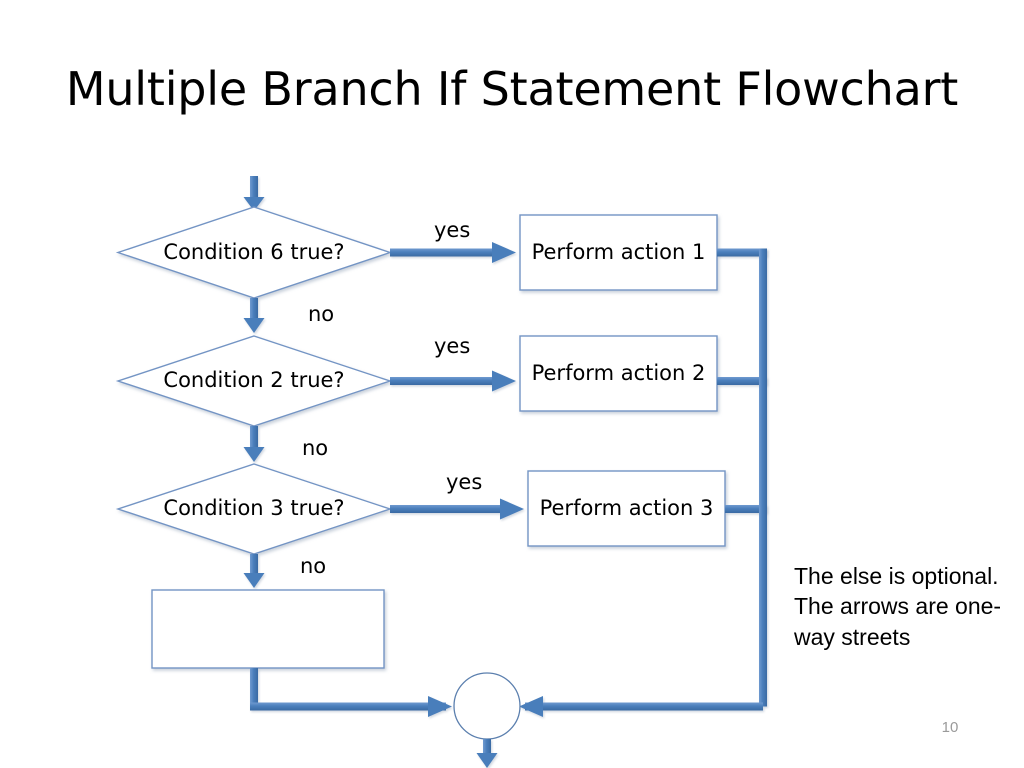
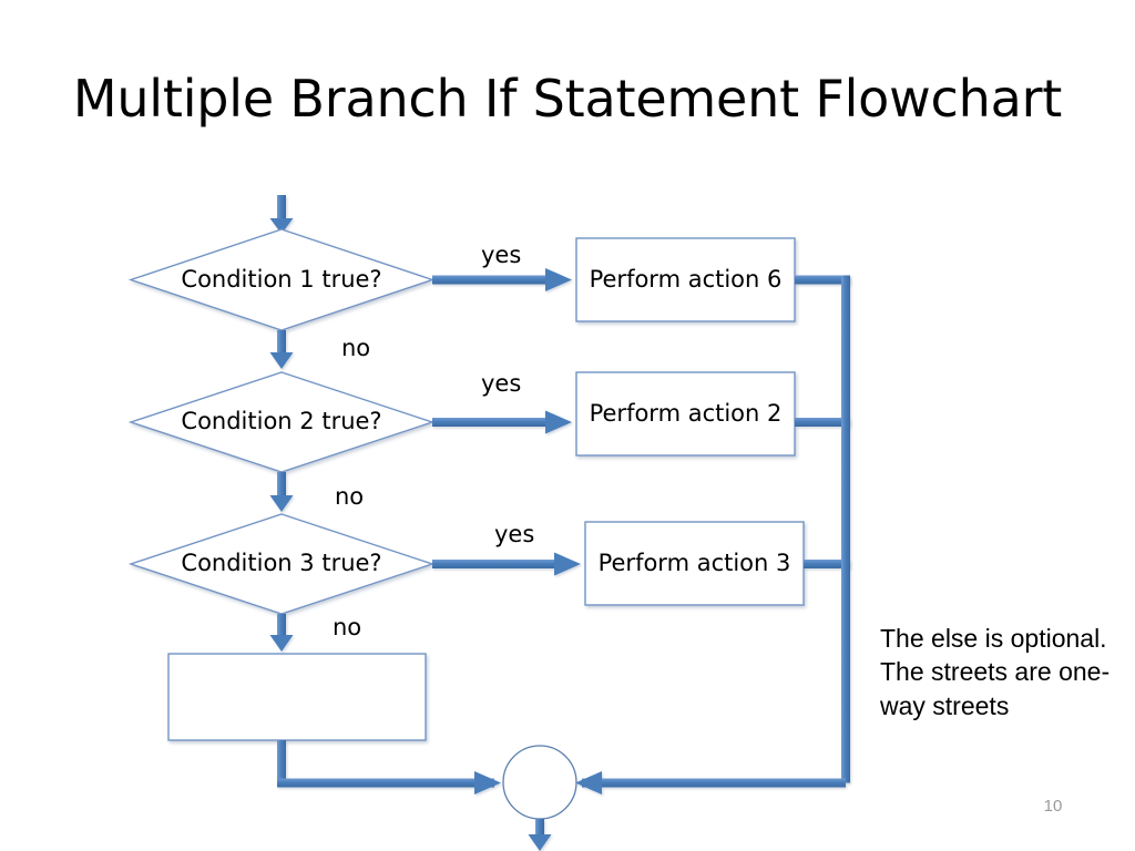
  Multiple Branch If Statement Flowchart
- Condition 6 true?
+ Condition 1 true?
  Condition 2 true?
  Condition 3 true?
- Perform action 1
+ Perform action 6
  Perform action 2
  Perform action 3
  yes
  no
  yes
  no
  yes
  no
- The else is optional. The arrows are one-way streets
+ The else is optional. The streets are one-way streets
  10
